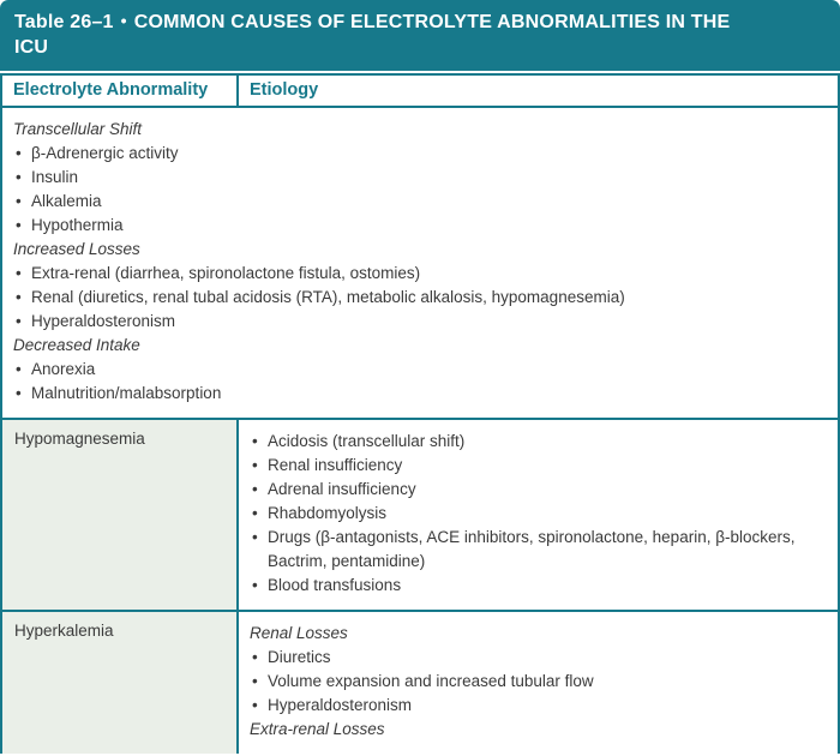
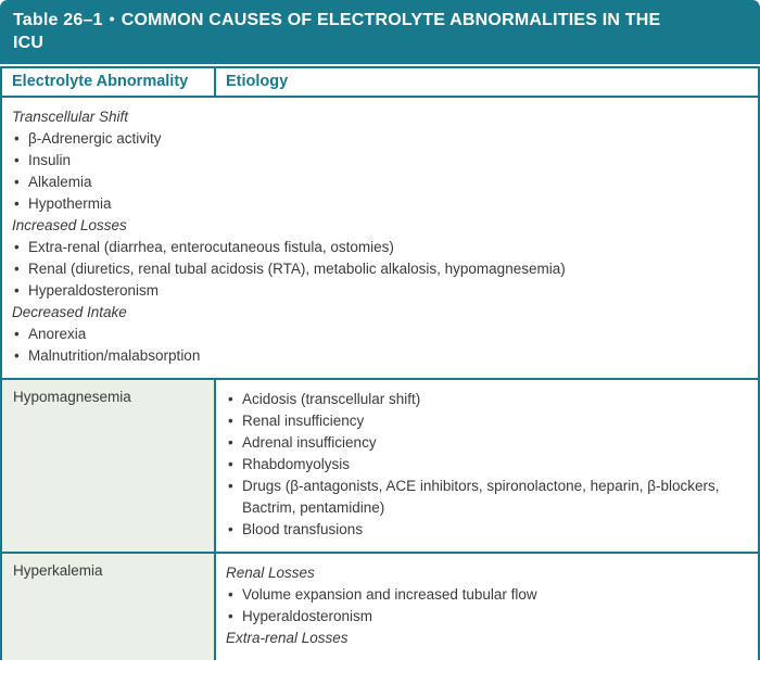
  Table 26–1 • COMMON CAUSES OF ELECTROLYTE ABNORMALITIES IN THE ICU
  Electrolyte Abnormality
  Etiology
  Transcellular Shift
  β-Adrenergic activity
  Insulin
  Alkalemia
  Hypothermia
  Increased Losses
- Extra-renal (diarrhea, spironolactone fistula, ostomies)
+ Extra-renal (diarrhea, enterocutaneous fistula, ostomies)
  Renal (diuretics, renal tubal acidosis (RTA), metabolic alkalosis, hypomagnesemia)
  Hyperaldosteronism
  Decreased Intake
  Anorexia
  Malnutrition/malabsorption
  Hypomagnesemia
  Acidosis (transcellular shift)
  Renal insufficiency
  Adrenal insufficiency
  Rhabdomyolysis
  Drugs (β-antagonists, ACE inhibitors, spironolactone, heparin, β-blockers, Bactrim, pentamidine)
  Blood transfusions
  Hyperkalemia
  Renal Losses
- Diuretics
  Volume expansion and increased tubular flow
  Hyperaldosteronism
  Extra-renal Losses
